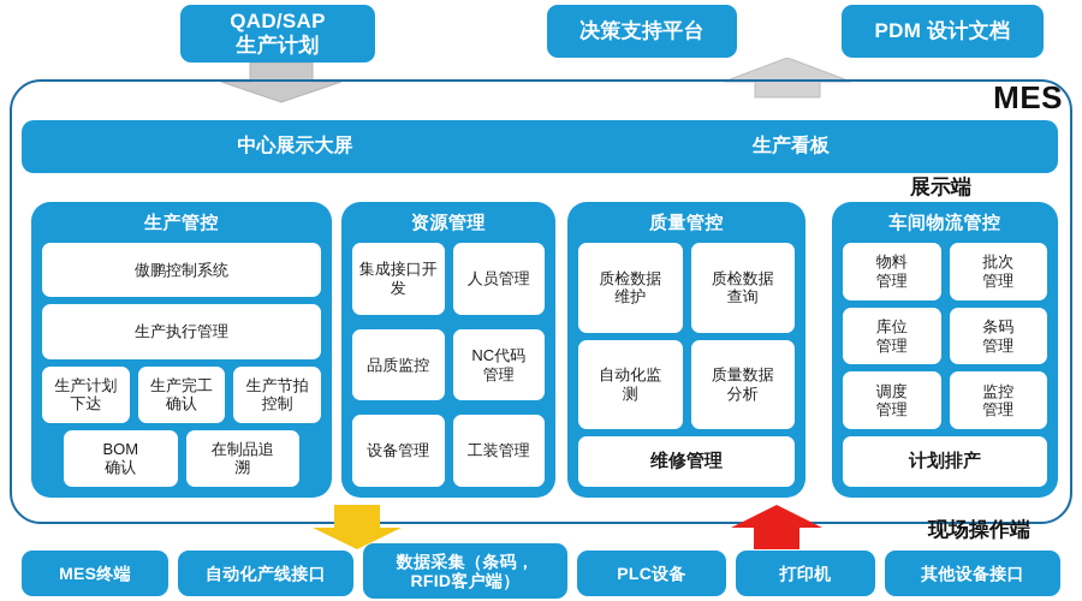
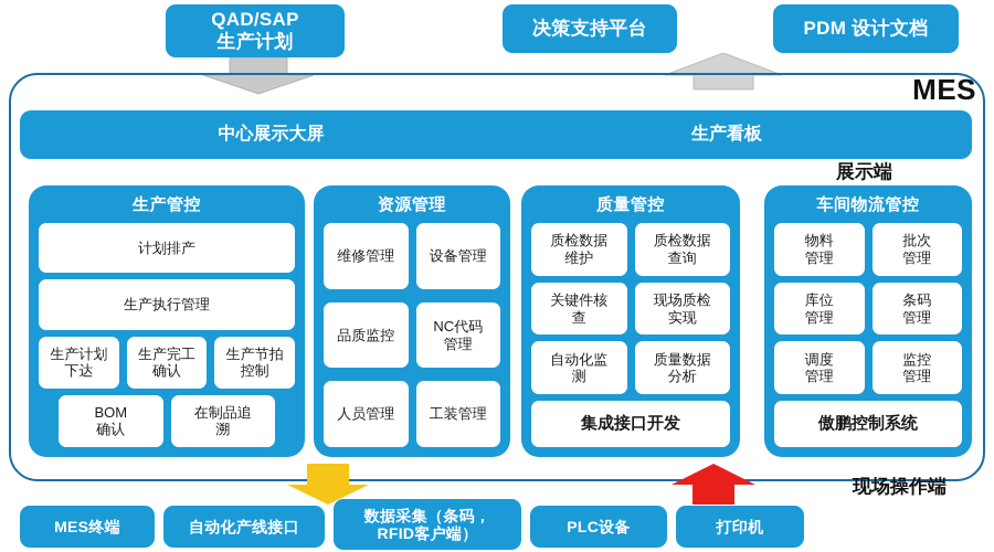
  QAD/SAP
  生产计划
  决策支持平台
  PDM 设计文档
  MES
  中心展示大屏
  生产看板
  展示端
  现场操作端
  生产管控
- 傲鹏控制系统
+ 计划排产
  生产执行管理
  生产计划
  下达
  生产完工
  确认
  生产节拍
  控制
  BOM
  确认
  在制品追
  溯
  资源管理
- 集成接口开发
+ 维修管理
- 人员管理
+ 设备管理
  品质监控
  NC代码
  管理
- 设备管理
+ 人员管理
  工装管理
  质量管控
  质检数据
  维护
  质检数据
  查询
+ 关键件核
+ 查
+ 现场质检
+ 实现
  自动化监
  测
  质量数据
  分析
- 维修管理
+ 集成接口开发
  车间物流管控
  物料
  管理
  批次
  管理
  库位
  管理
  条码
  管理
  调度
  管理
  监控
  管理
- 计划排产
+ 傲鹏控制系统
  MES终端
  自动化产线接口
  数据采集（条码，
  RFID客户端）
  PLC设备
  打印机
- 其他设备接口
